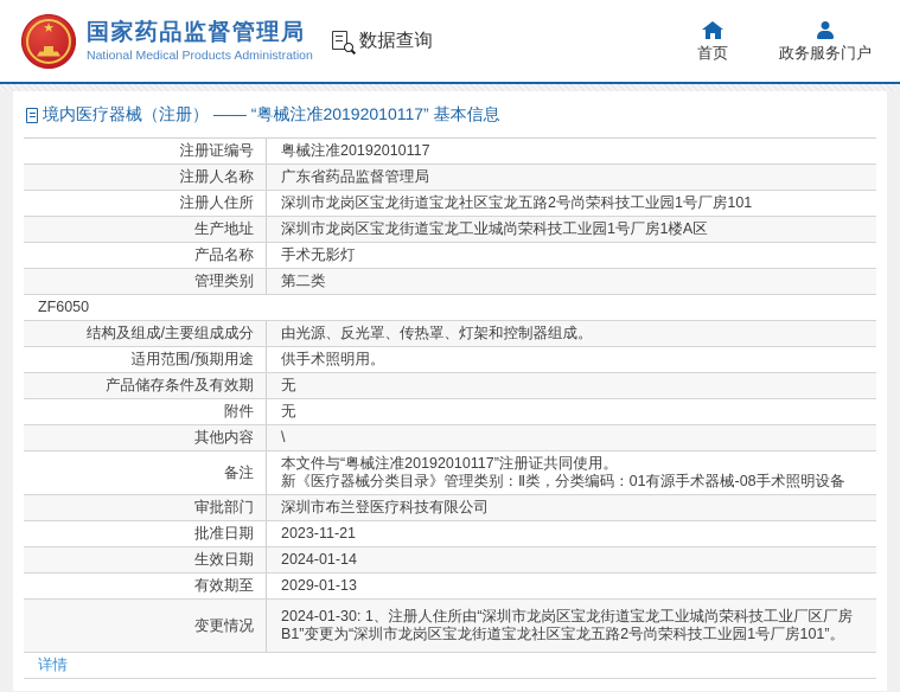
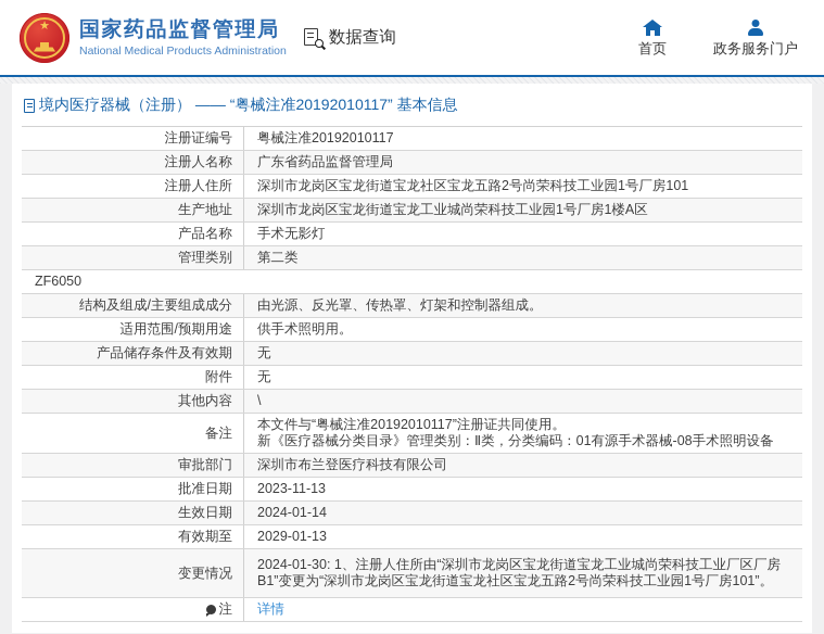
  国家药品监督管理局
  National Medical Products Administration
  数据查询
  首页
  政务服务门户
  境内医疗器械（注册） —— “粤械注准20192010117” 基本信息
  注册证编号
  粤械注准20192010117
  注册人名称
  广东省药品监督管理局
  注册人住所
  深圳市龙岗区宝龙街道宝龙社区宝龙五路2号尚荣科技工业园1号厂房101
  生产地址
  深圳市龙岗区宝龙街道宝龙工业城尚荣科技工业园1号厂房1楼A区
  产品名称
  手术无影灯
  管理类别
  第二类
  ZF6050
  结构及组成/主要组成成分
  由光源、反光罩、传热罩、灯架和控制器组成。
  适用范围/预期用途
  供手术照明用。
  产品储存条件及有效期
  无
  附件
  无
  其他内容
  \
  备注
  本文件与“粤械注准20192010117”注册证共同使用。
  新《医疗器械分类目录》管理类别：Ⅱ类，分类编码：01有源手术器械-08手术照明设备
  审批部门
  深圳市布兰登医疗科技有限公司
  批准日期
- 2023-11-21
+ 2023-11-13
  生效日期
  2024-01-14
  有效期至
  2029-01-13
  变更情况
  2024-01-30: 1、注册人住所由“深圳市龙岗区宝龙街道宝龙工业城尚荣科技工业厂区厂房B1”变更为“深圳市龙岗区宝龙街道宝龙社区宝龙五路2号尚荣科技工业园1号厂房101”。
+ 注
  详情
